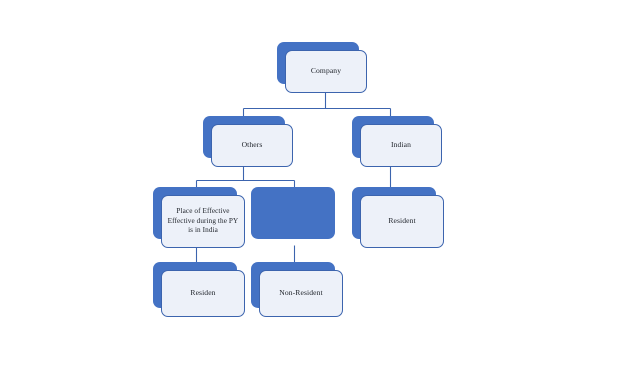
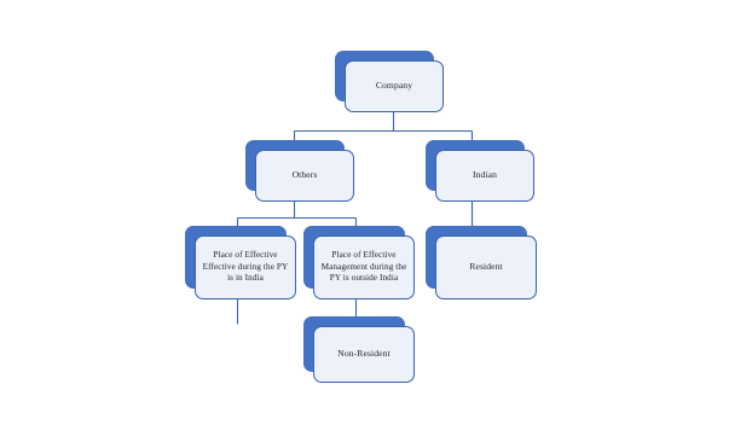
  Company
  Others
  Indian
  Place of Effective Effective during the PY is in India
+ Place of Effective Management during the PY is outside India
  Resident
- Residen
  Non-Resident
